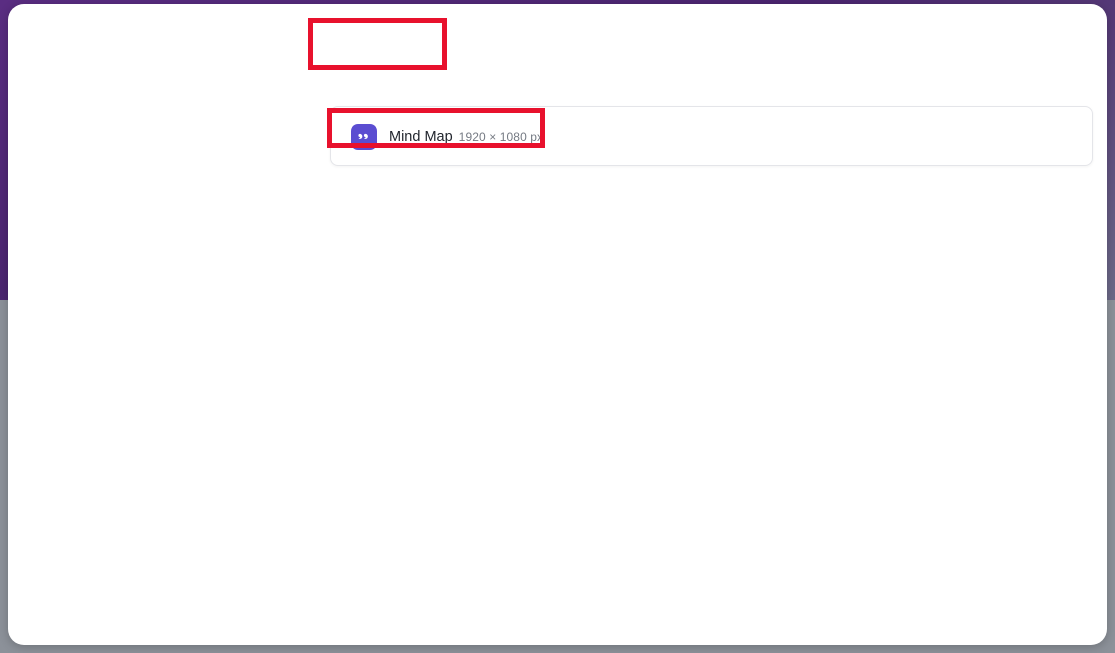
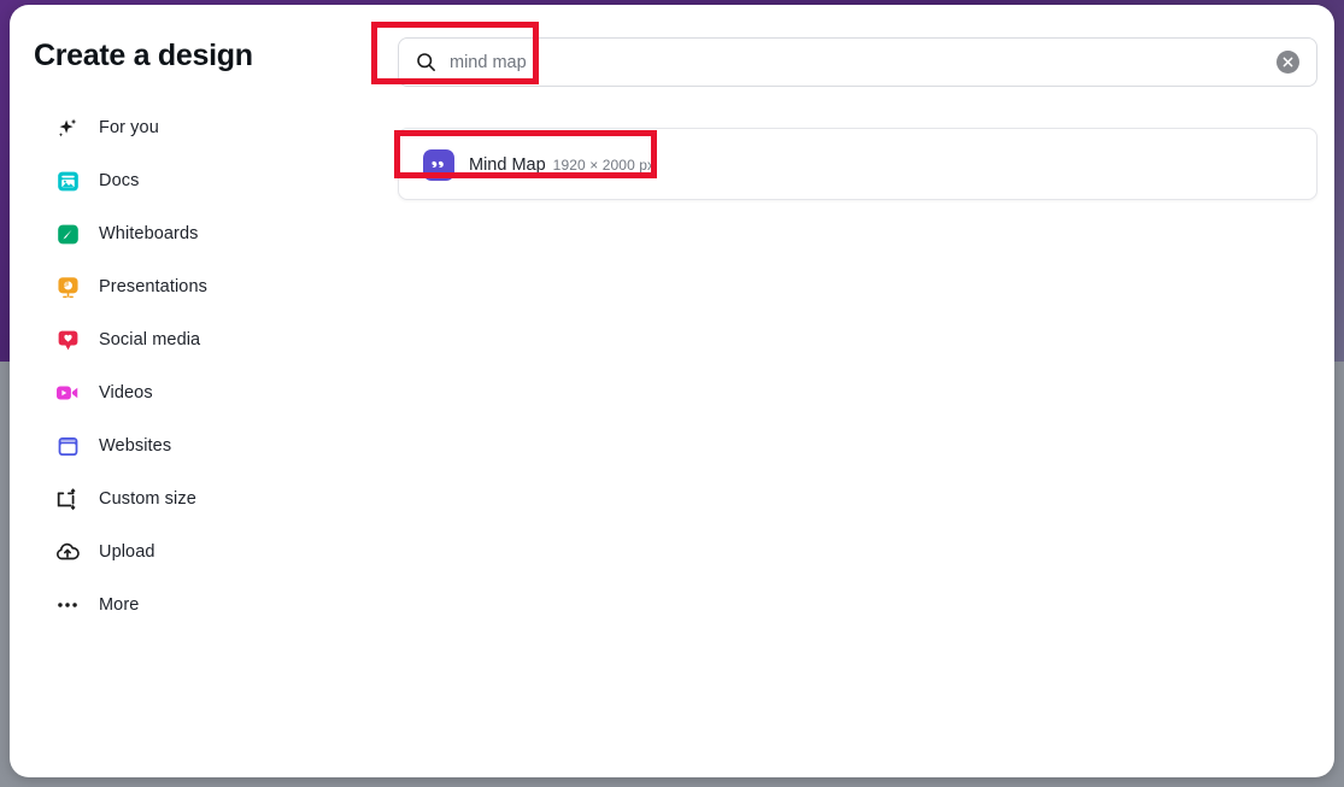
+ Create a design
+ For you
+ Docs
+ Whiteboards
+ Presentations
+ Social media
+ Videos
+ Websites
+ Custom size
+ Upload
+ More
+ mind map
  Mind Map
- 1920 × 1080 px
+ 1920 × 2000 px
